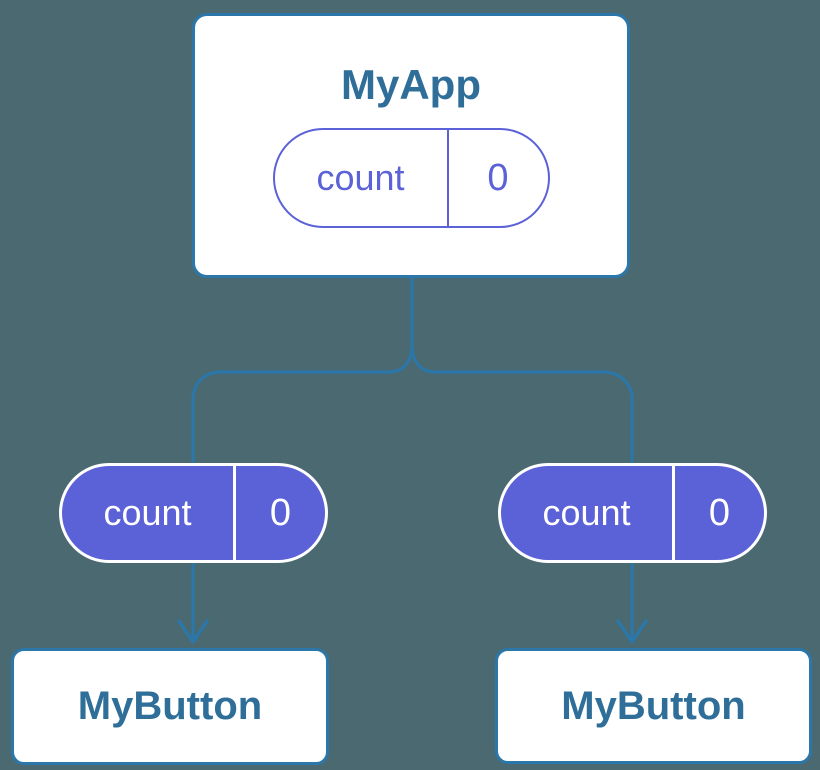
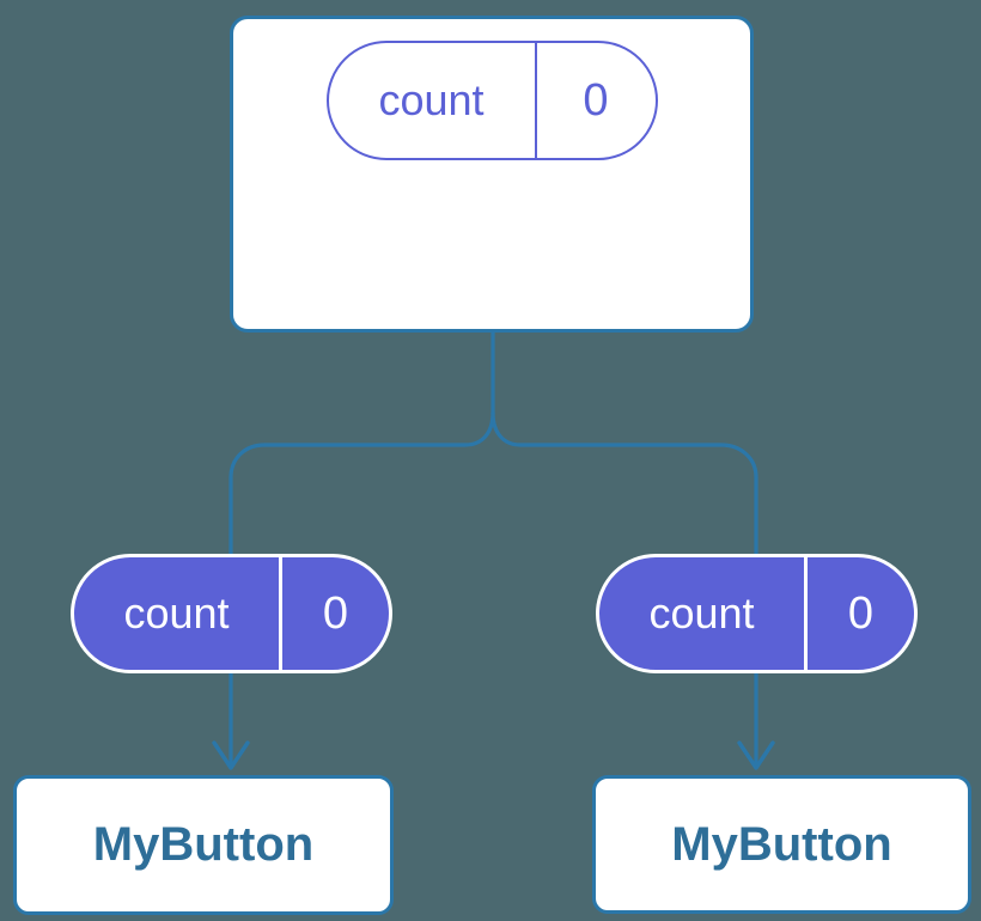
- MyApp
  count
  0
  count
  0
  count
  0
  MyButton
  MyButton
